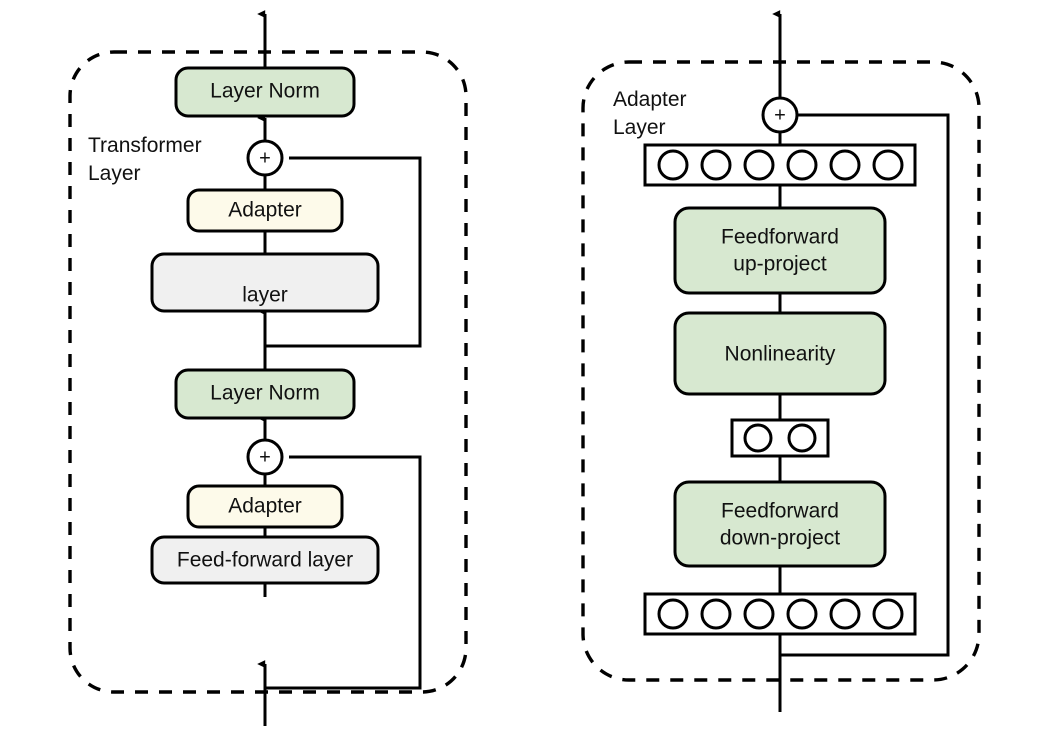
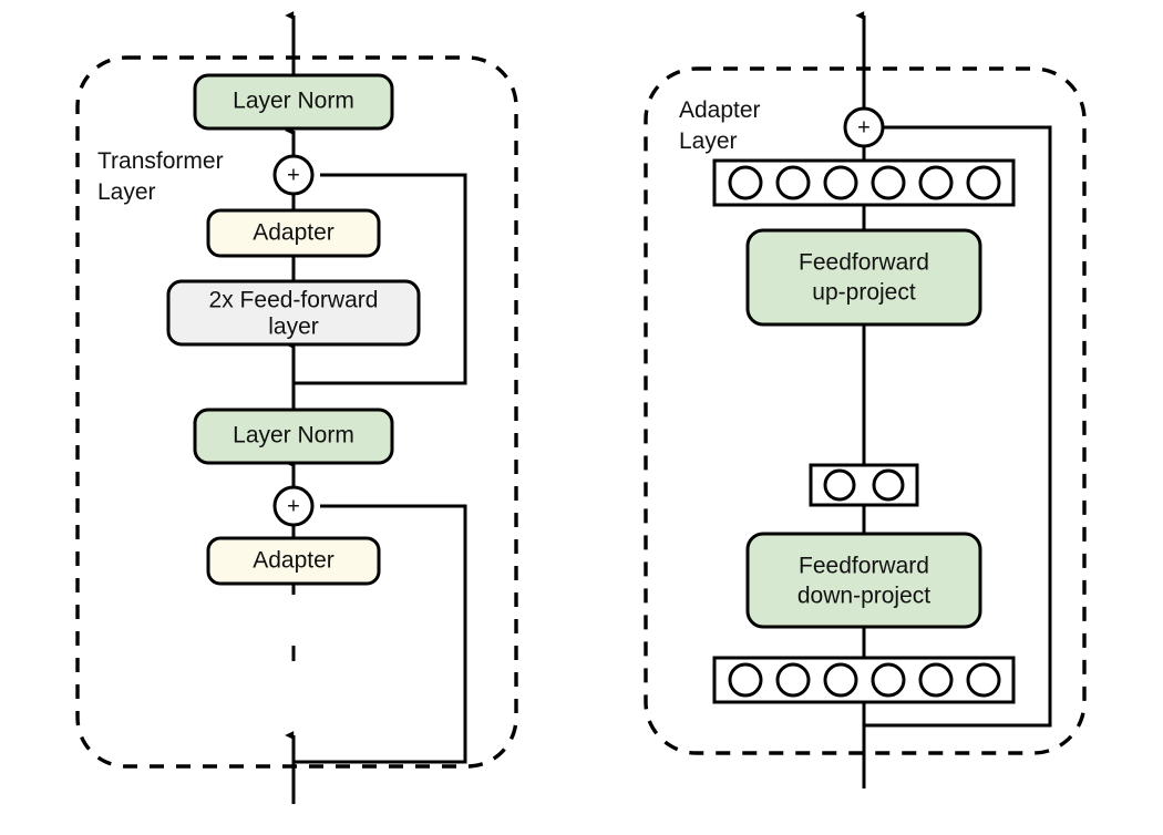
  Transformer
  Layer
- Feed-forward layer
  Adapter
  +
  Layer Norm
+ 2x Feed-forward
  layer
  Adapter
  +
  Layer Norm
  Adapter
  Layer
  Feedforward
  down-project
- Nonlinearity
  Feedforward
  up-project
  +
